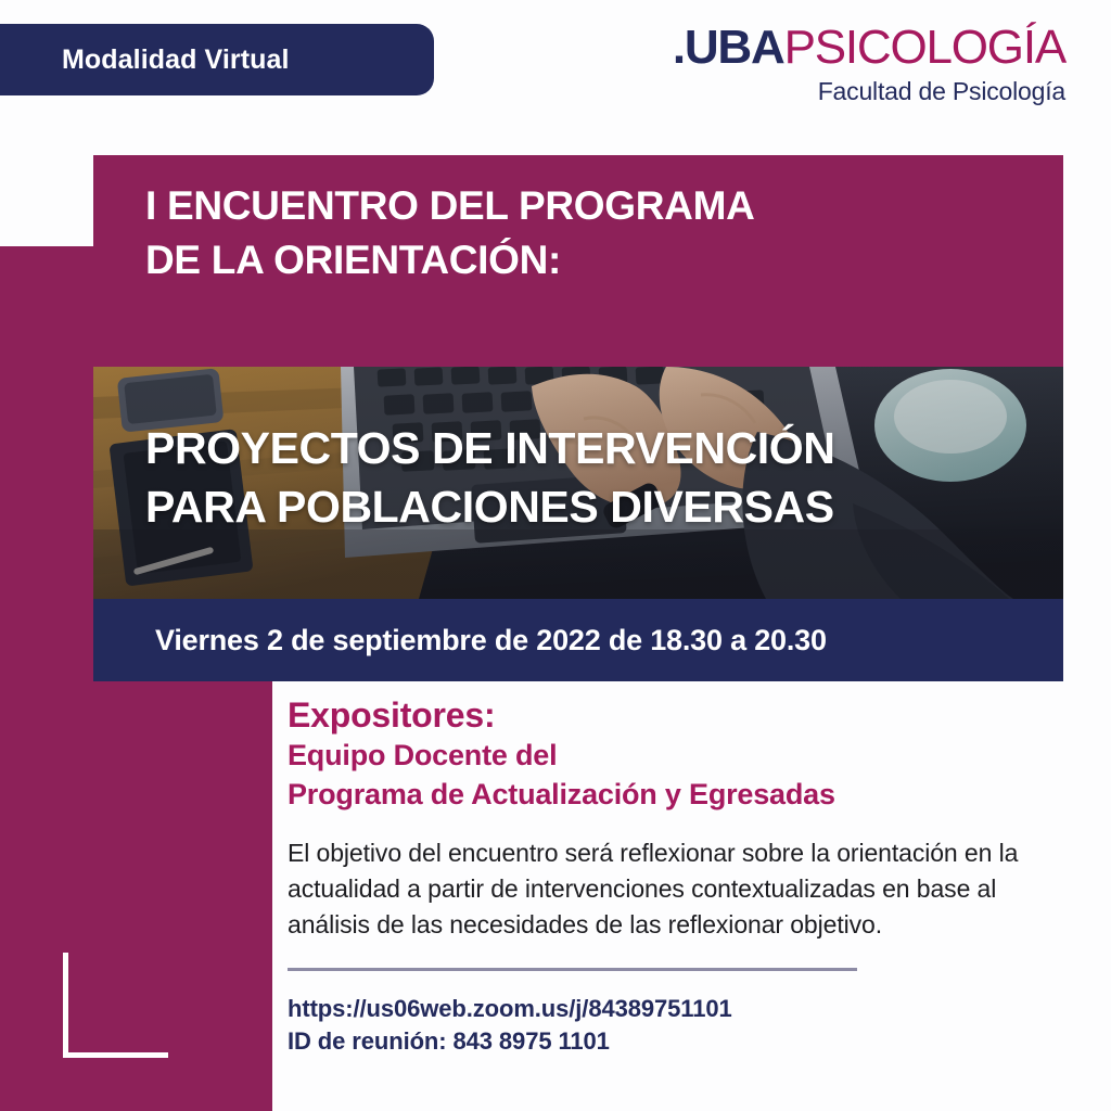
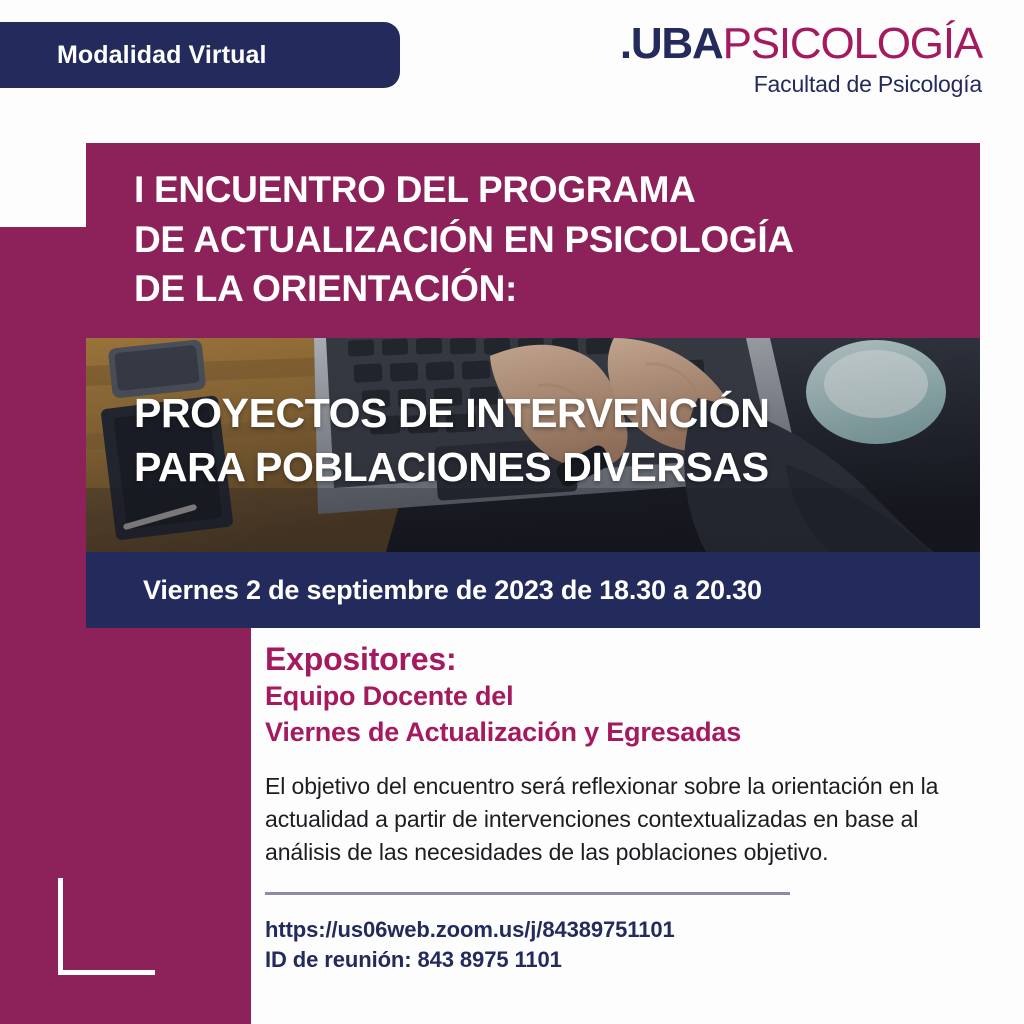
  Modalidad Virtual
  .UBAPSICOLOGÍA
  Facultad de Psicología
  I ENCUENTRO DEL PROGRAMA
+ DE ACTUALIZACIÓN EN PSICOLOGÍA
  DE LA ORIENTACIÓN:
  PROYECTOS DE INTERVENCIÓN
  PARA POBLACIONES DIVERSAS
- Viernes 2 de septiembre de 2022 de 18.30 a 20.30
+ Viernes 2 de septiembre de 2023 de 18.30 a 20.30
  Expositores:
  Equipo Docente del
- Programa de Actualización y Egresadas
+ Viernes de Actualización y Egresadas
- El objetivo del encuentro será reflexionar sobre la orientación en la actualidad a partir de intervenciones contextualizadas en base al análisis de las necesidades de las reflexionar objetivo.
+ El objetivo del encuentro será reflexionar sobre la orientación en la actualidad a partir de intervenciones contextualizadas en base al análisis de las necesidades de las poblaciones objetivo.
  https://us06web.zoom.us/j/84389751101
  ID de reunión: 843 8975 1101
